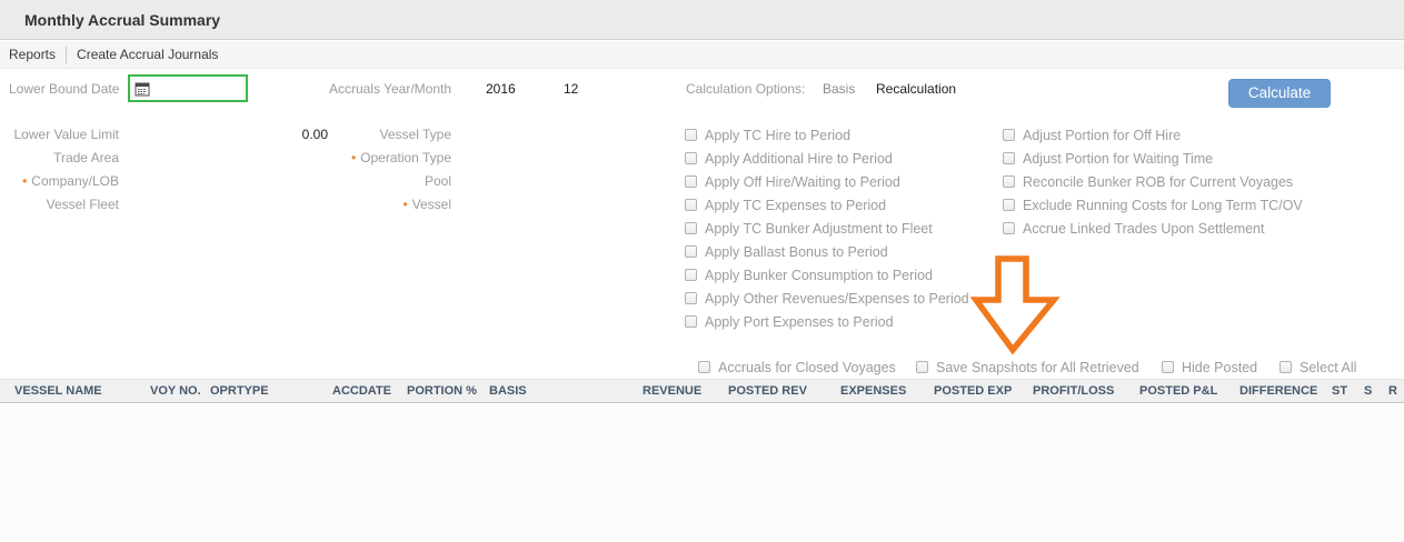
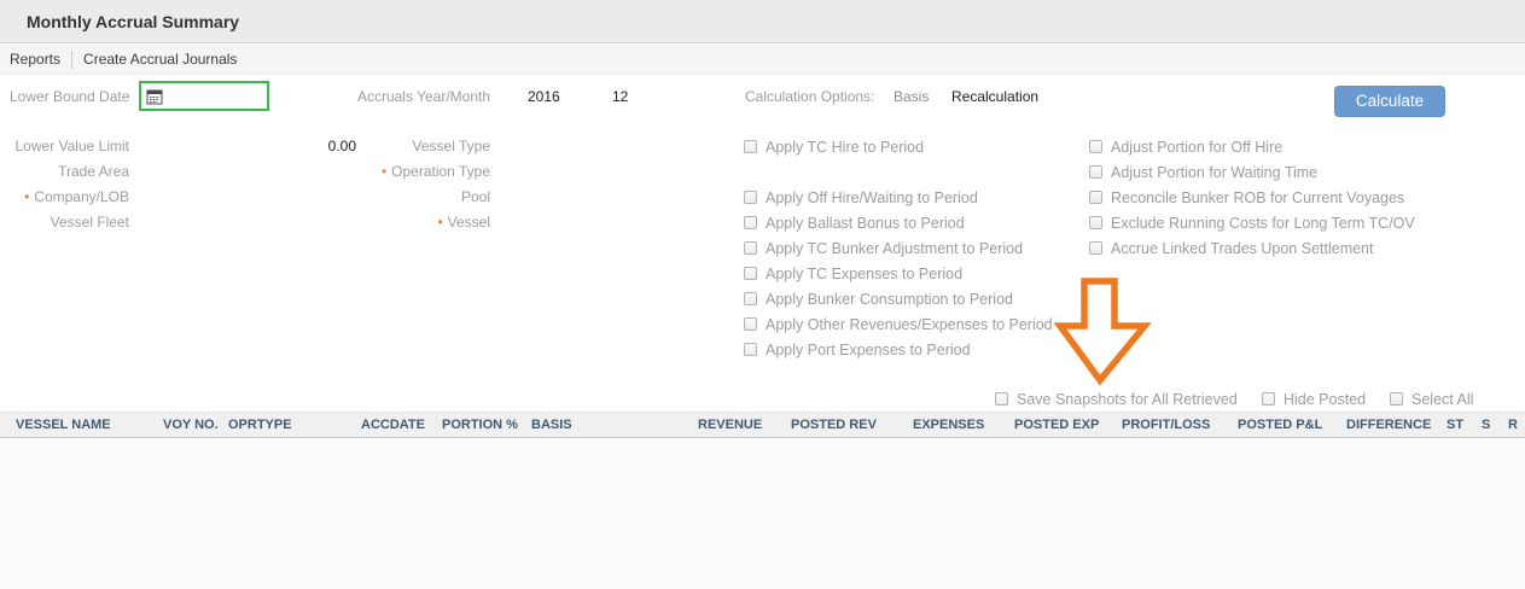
  Monthly Accrual Summary
  Reports
  Create Accrual Journals
  Lower Bound Date
  Accruals Year/Month
  2016
  12
  Calculation Options:
  Basis
  Recalculation
  Calculate
  Lower Value Limit
  0.00
  Trade Area
  Company/LOB
  Vessel Fleet
  Vessel Type
  Operation Type
  Pool
  Vessel
  Apply TC Hire to Period
- Apply Additional Hire to Period
  Apply Off Hire/Waiting to Period
- Apply TC Expenses to Period
+ Apply Ballast Bonus to Period
- Apply TC Bunker Adjustment to Fleet
+ Apply TC Bunker Adjustment to Period
- Apply Ballast Bonus to Period
+ Apply TC Expenses to Period
  Apply Bunker Consumption to Period
  Apply Other Revenues/Expenses to Period
  Apply Port Expenses to Period
  Adjust Portion for Off Hire
  Adjust Portion for Waiting Time
  Reconcile Bunker ROB for Current Voyages
  Exclude Running Costs for Long Term TC/OV
  Accrue Linked Trades Upon Settlement
- Accruals for Closed Voyages
  Save Snapshots for All Retrieved
  Hide Posted
  Select All
  VESSEL NAME
  VOY NO.
  OPRTYPE
  ACCDATE
  PORTION %
  BASIS
  REVENUE
  POSTED REV
  EXPENSES
  POSTED EXP
  PROFIT/LOSS
  POSTED P&L
  DIFFERENCE
  ST
  S
  R
